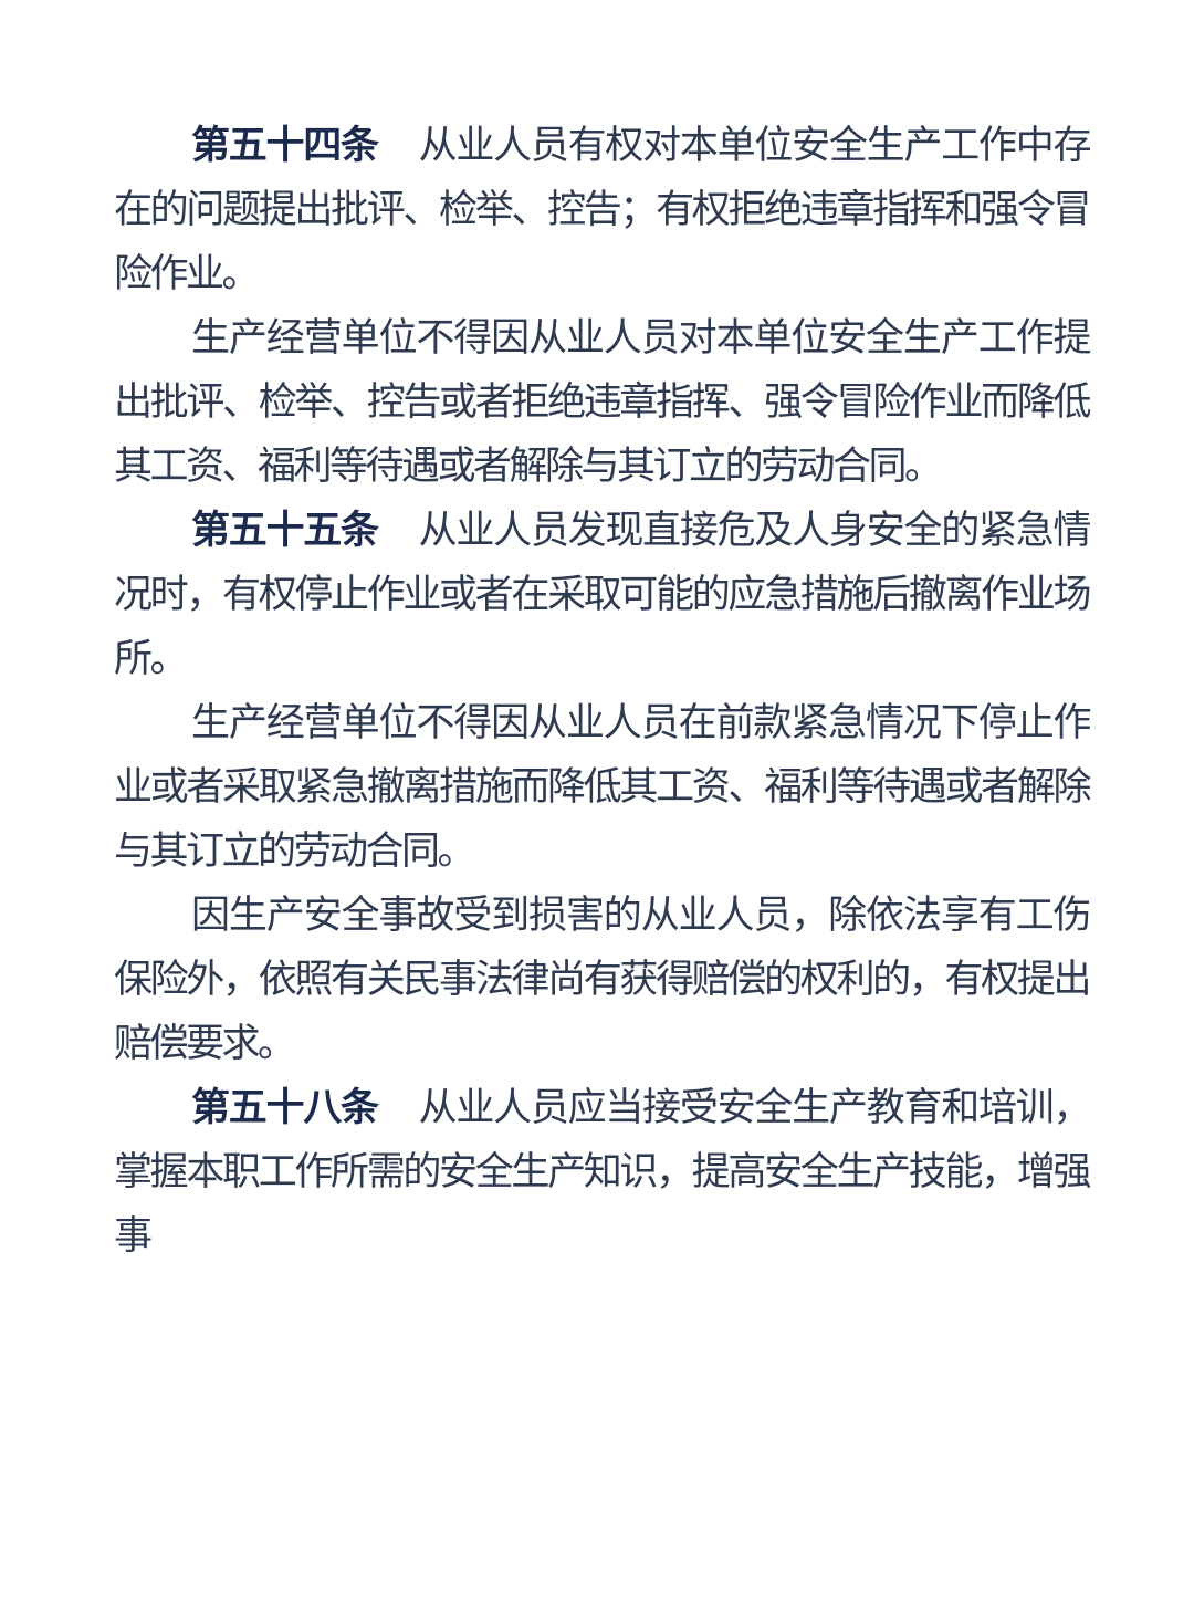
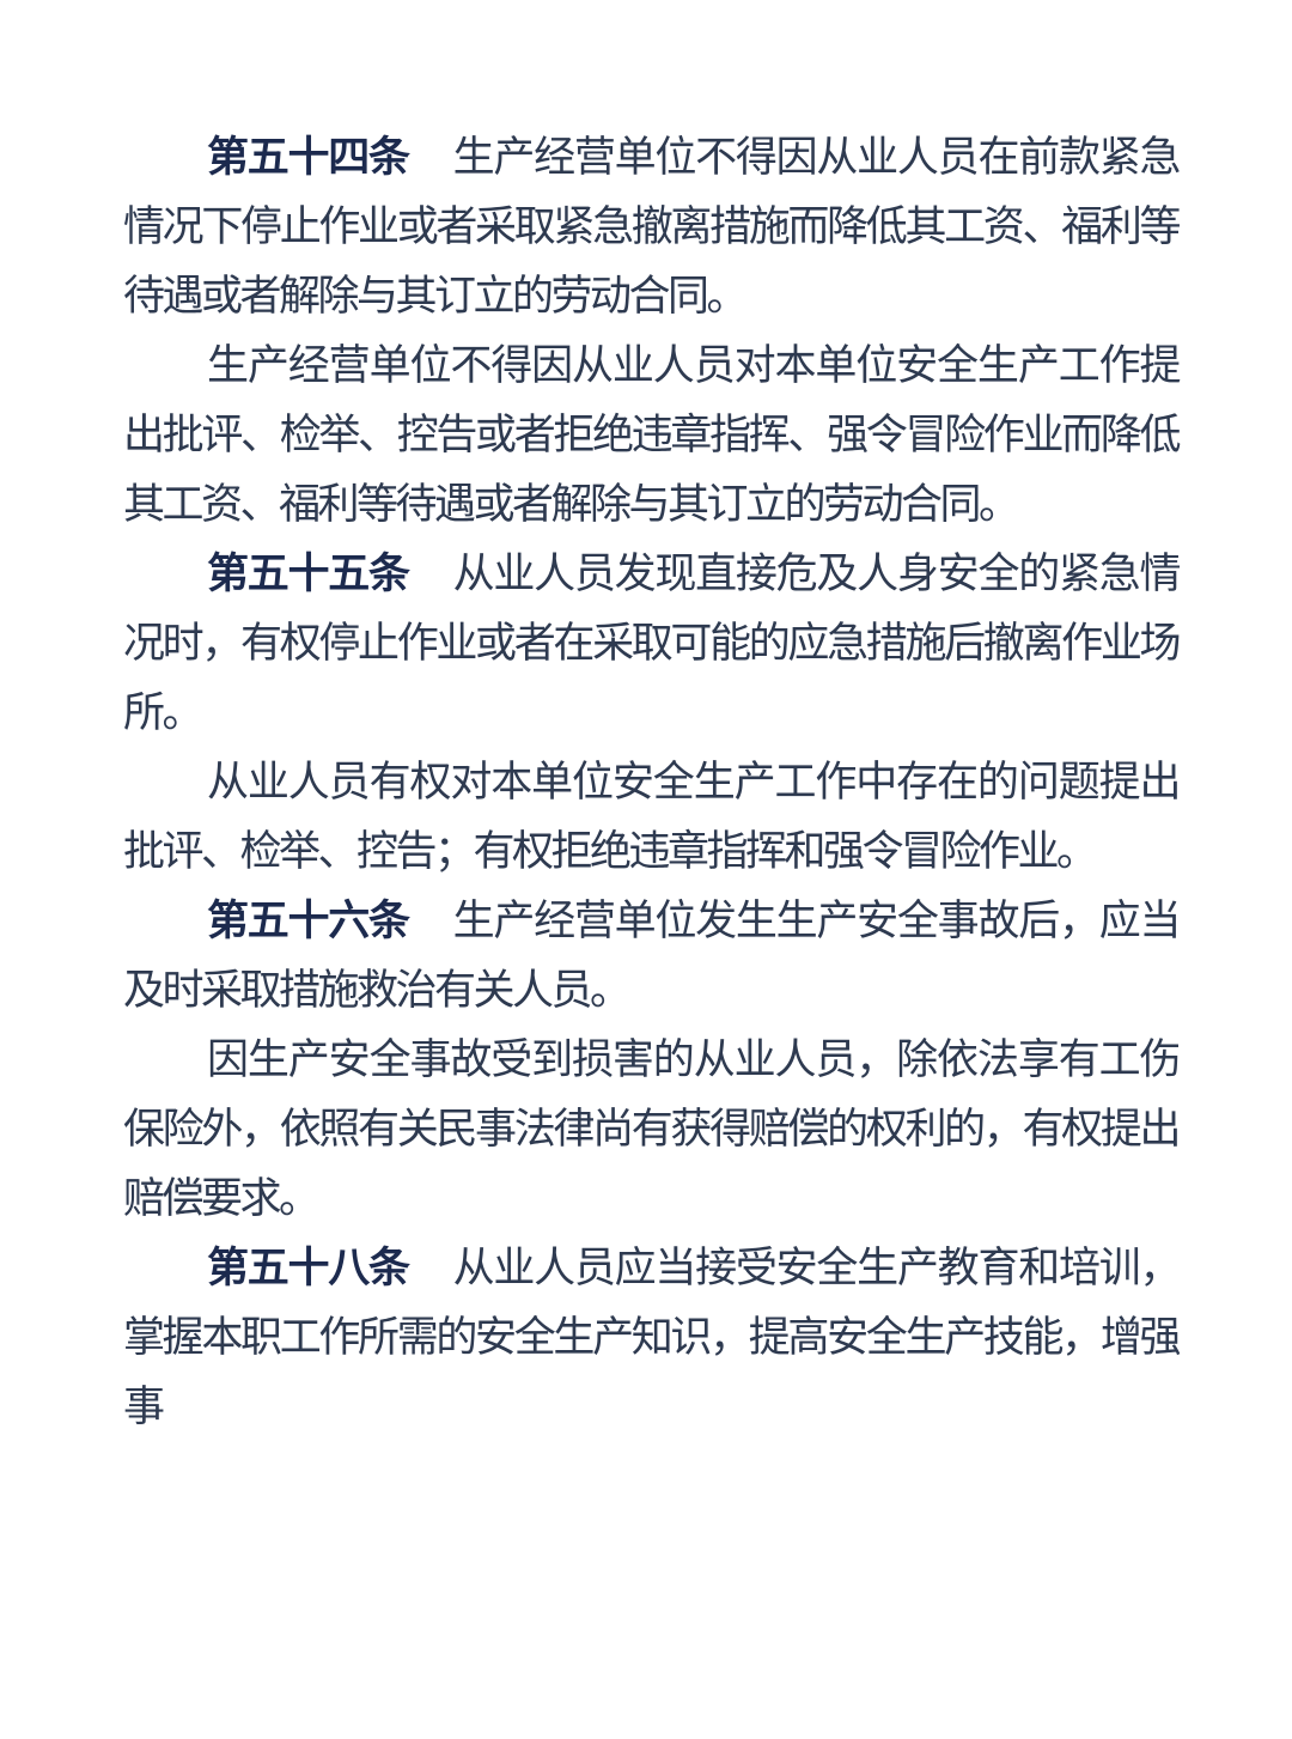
- 第五十四条 从业人员有权对本单位安全生产工作中存在的问题提出批评、检举、控告；有权拒绝违章指挥和强令冒险作业。
+ 第五十四条 生产经营单位不得因从业人员在前款紧急情况下停止作业或者采取紧急撤离措施而降低其工资、福利等待遇或者解除与其订立的劳动合同。
  生产经营单位不得因从业人员对本单位安全生产工作提出批评、检举、控告或者拒绝违章指挥、强令冒险作业而降低其工资、福利等待遇或者解除与其订立的劳动合同。
  第五十五条 从业人员发现直接危及人身安全的紧急情况时，有权停止作业或者在采取可能的应急措施后撤离作业场所。
- 生产经营单位不得因从业人员在前款紧急情况下停止作业或者采取紧急撤离措施而降低其工资、福利等待遇或者解除与其订立的劳动合同。
+ 从业人员有权对本单位安全生产工作中存在的问题提出批评、检举、控告；有权拒绝违章指挥和强令冒险作业。
+ 第五十六条 生产经营单位发生生产安全事故后，应当及时采取措施救治有关人员。
  因生产安全事故受到损害的从业人员，除依法享有工伤保险外，依照有关民事法律尚有获得赔偿的权利的，有权提出赔偿要求。
  第五十八条 从业人员应当接受安全生产教育和培训，掌握本职工作所需的安全生产知识，提高安全生产技能，增强事
